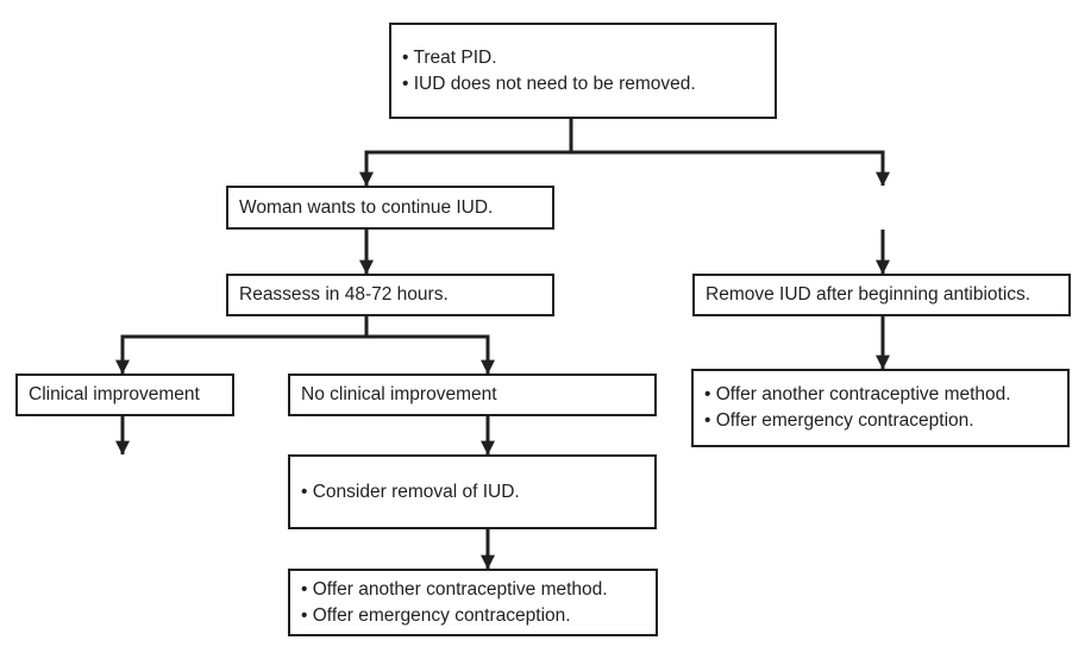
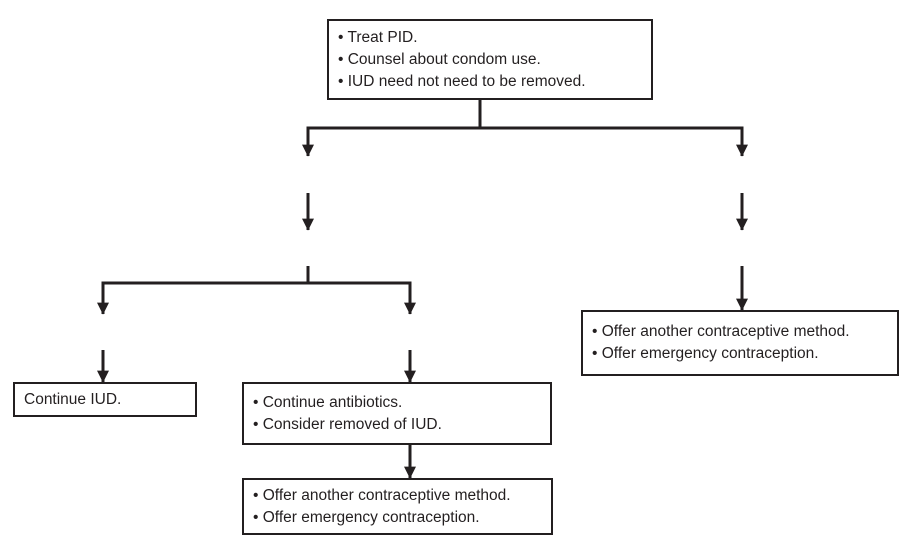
  • Treat PID.
+ • Counsel about condom use.
- • IUD does not need to be removed.
+ • IUD need not need to be removed.
- Woman wants to continue IUD.
- Reassess in 48-72 hours.
- Remove IUD after beginning antibiotics.
- Clinical improvement
- No clinical improvement
  • Offer another contraceptive method.
  • Offer emergency contraception.
+ Continue IUD.
+ • Continue antibiotics.
- • Consider removal of IUD.
+ • Consider removed of IUD.
  • Offer another contraceptive method.
  • Offer emergency contraception.
